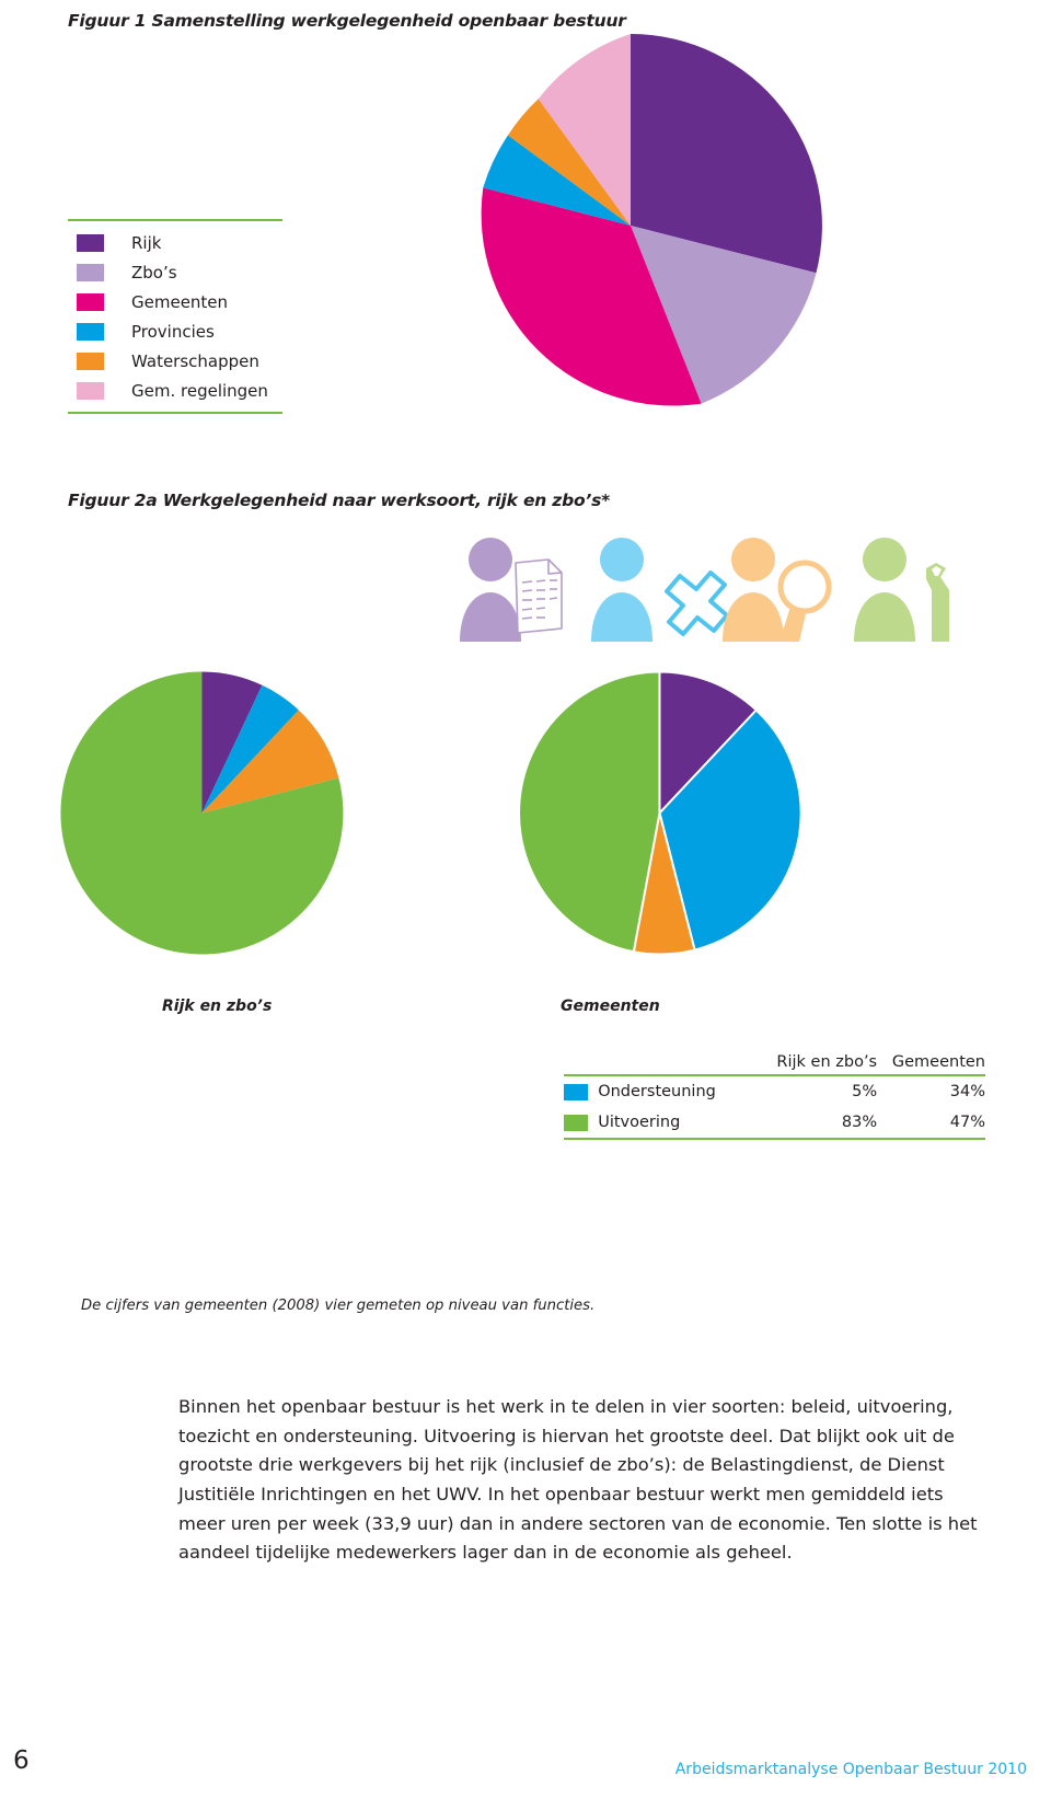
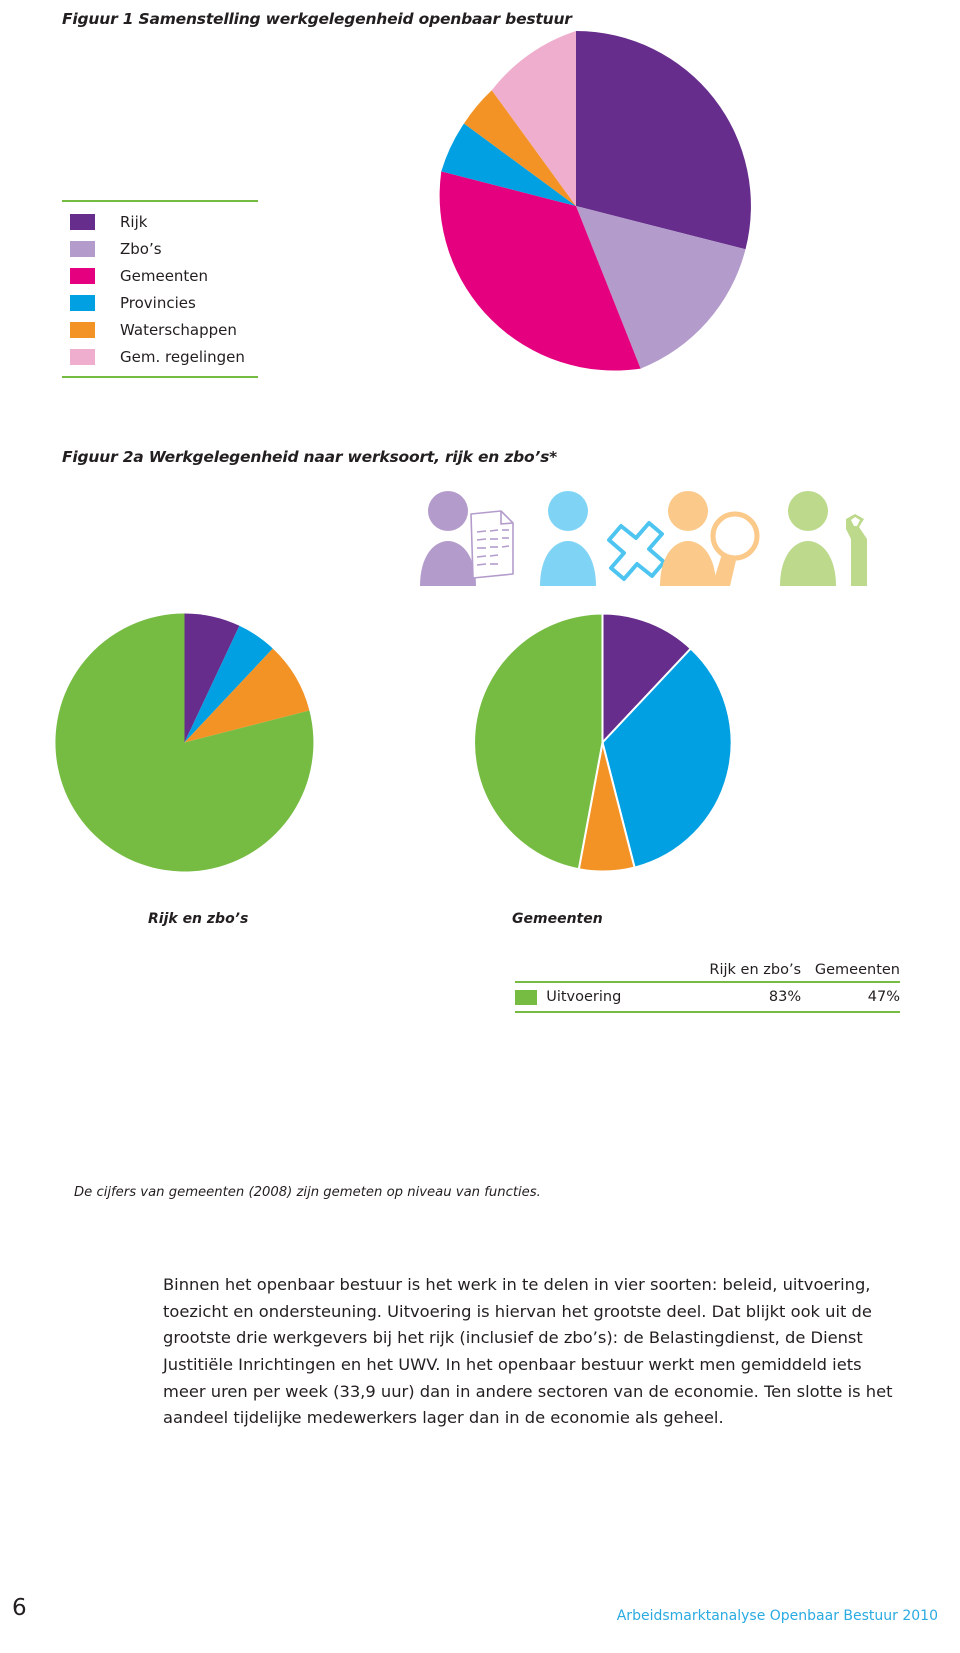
  Figuur 1 Samenstelling werkgelegenheid openbaar bestuur
  Rijk
  Zbo’s
  Gemeenten
  Provincies
  Waterschappen
  Gem. regelingen
  Figuur 2a Werkgelegenheid naar werksoort, rijk en zbo’s*
  Rijk en zbo’s
  Gemeenten
  		Rijk en zbo’s	Gemeenten
- 	Ondersteuning	5%	34%
  	Uitvoering	83%	47%
- De cijfers van gemeenten (2008) vier gemeten op niveau van functies.
+ De cijfers van gemeenten (2008) zijn gemeten op niveau van functies.
  Binnen het openbaar bestuur is het werk in te delen in vier soorten: beleid, uitvoering, toezicht en ondersteuning. Uitvoering is hiervan het grootste deel. Dat blijkt ook uit de grootste drie werkgevers bij het rijk (inclusief de zbo’s): de Belastingdienst, de Dienst Justitiële Inrichtingen en het UWV. In het openbaar bestuur werkt men gemiddeld iets meer uren per week (33,9 uur) dan in andere sectoren van de economie. Ten slotte is het aandeel tijdelijke medewerkers lager dan in de economie als geheel.
  6
  Arbeidsmarktanalyse Openbaar Bestuur 2010
